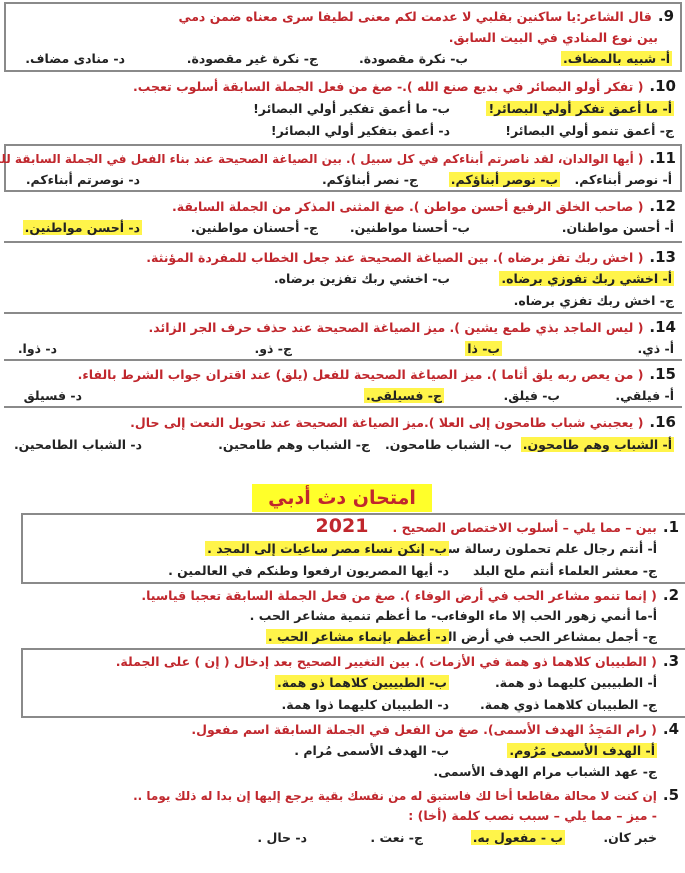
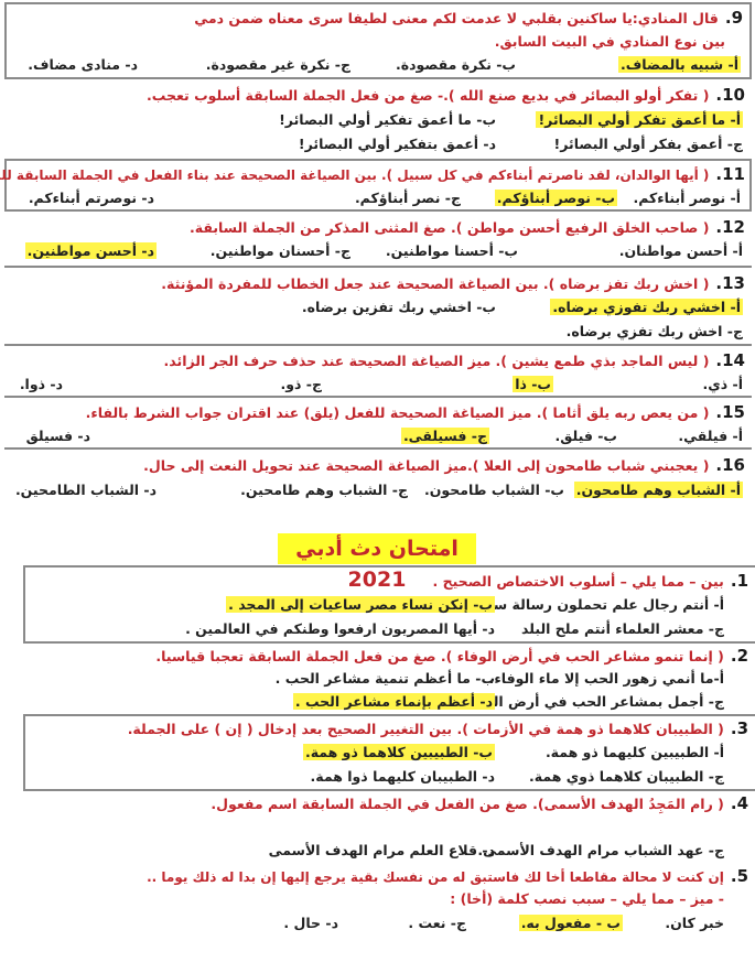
- 9.قال الشاعر:يا ساكنين بقلبي لا عدمت لكم معنى لطيفا سرى معناه ضمن دمي
+ 9.قال المنادي:يا ساكنين بقلبي لا عدمت لكم معنى لطيفا سرى معناه ضمن دمي
  بين نوع المنادي في البيت السابق.
  أ- شبيه بالمضاف.
  ب- نكرة مقصودة.
  ج- نكرة غير مقصودة.
  د- منادى مضاف.
  10.( تفكر أولو البصائر في بديع صنع الله ).- صغ من فعل الجملة السابقة أسلوب تعجب.
  أ- ما أعمق تفكر أولي البصائر!
  ب- ما أعمق تفكير أولي البصائر!
- ج- أعمق تنمو أولي البصائر!
+ ج- أعمق بفكر أولي البصائر!
  د- أعمق بتفكير أولي البصائر!
  11.( أيها الوالدان، لقد ناصرتم أبناءكم في كل سبيل ). بين الصياغة الصحيحة عند بناء الفعل في الجملة السابقة لل
  أ- نوصر أبناءكم.
  ب- نوصر أبناؤكم.
  ج- نصر أبناؤكم.
  د- نوصرتم أبناءكم.
  12.( صاحب الخلق الرفيع أحسن مواطن ). صغ المثنى المذكر من الجملة السابقة.
  أ- أحسن مواطنان.
  ب- أحسنا مواطنين.
  ج- أحسنان مواطنين.
  د- أحسن مواطنين.
  13.( اخش ربك تفز برضاه ). بين الصياغة الصحيحة عند جعل الخطاب للمفردة المؤنثة.
  أ- اخشي ربك تفوزي برضاه.
  ب- اخشي ربك تفزين برضاه.
  ج- اخش ربك تفزي برضاه.
  14.( ليس الماجد بذي طمع يشين ). ميز الصياغة الصحيحة عند حذف حرف الجر الزائد.
  أ- ذي.
  ب- ذا
  ج- ذو.
  د- ذوا.
  15.( من يعص ربه يلق أثاما ). ميز الصياغة الصحيحة للفعل (يلق) عند اقتران جواب الشرط بالفاء.
  أ- فيلقي.
  ب- فيلق.
  ج- فسيلقى.
  د- فسيلق
  16.( يعجبني شباب طامحون إلى العلا ).ميز الصياغة الصحيحة عند تحويل النعت إلى حال.
  أ- الشباب وهم طامحون.
  ب- الشباب طامحون.
  ج- الشباب وهم طامحين.
  د- الشباب الطامحين.
  امتحان دث أدبي 2021
  1.بين – مما يلي – أسلوب الاختصاص الصحيح .
  أ- أنتم رجال علم تحملون رسالة س
  ب- إنكن نساء مصر ساعيات إلى المجد .
  ج- معشر العلماء أنتم ملح البلد
  د- أيها المصريون ارفعوا وطنكم في العالمين .
  2.( إنما تنمو مشاعر الحب في أرض الوفاء ). صغ من فعل الجملة السابقة تعجبا قياسيا.
  أ-ما أنمي زهور الحب إلا ماء الوفاء.
  ب- ما أعظم تنمية مشاعر الحب .
  ج- أجمل بمشاعر الحب في أرض ال
  د- أعظم بإنماء مشاعر الحب .
  3.( الطبيبان كلاهما ذو همة في الأزمات ). بين التغيير الصحيح بعد إدخال ( إن ) على الجملة.
  أ- الطبيبين كليهما ذو همة.
  ب- الطبيبين كلاهما ذو همة.
  ج- الطبيبان كلاهما ذوي همة.
  د- الطبيبان كليهما ذوا همة.
  4.( رام المَجِدُ الهدف الأسمى). صغ من الفعل في الجملة السابقة اسم مفعول.
- أ- الهدف الأسمى مَرُوم.
- ب- الهدف الأسمى مُرام .
  ج- عهد الشباب مرام الهدف الأسمى.
+ د- قلاع العلم مرام الهدف الأسمى
  5.إن كنت لا محالة مقاطعا أخا لك فاستبق له من نفسك بقية يرجع إليها إن بدا له ذلك يوما ..
  - ميز – مما يلي – سبب نصب كلمة (أخا) :
  خبر كان.
  ب - مفعول به.
  ج- نعت .
  د- حال .
